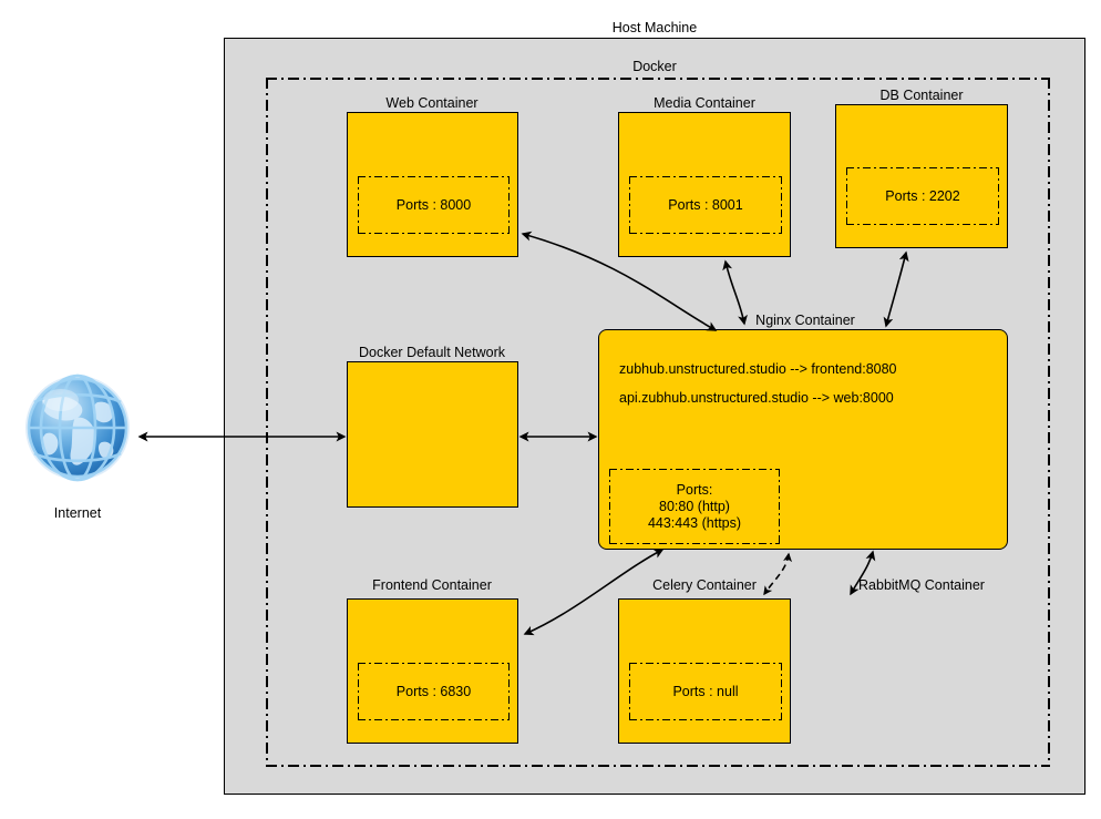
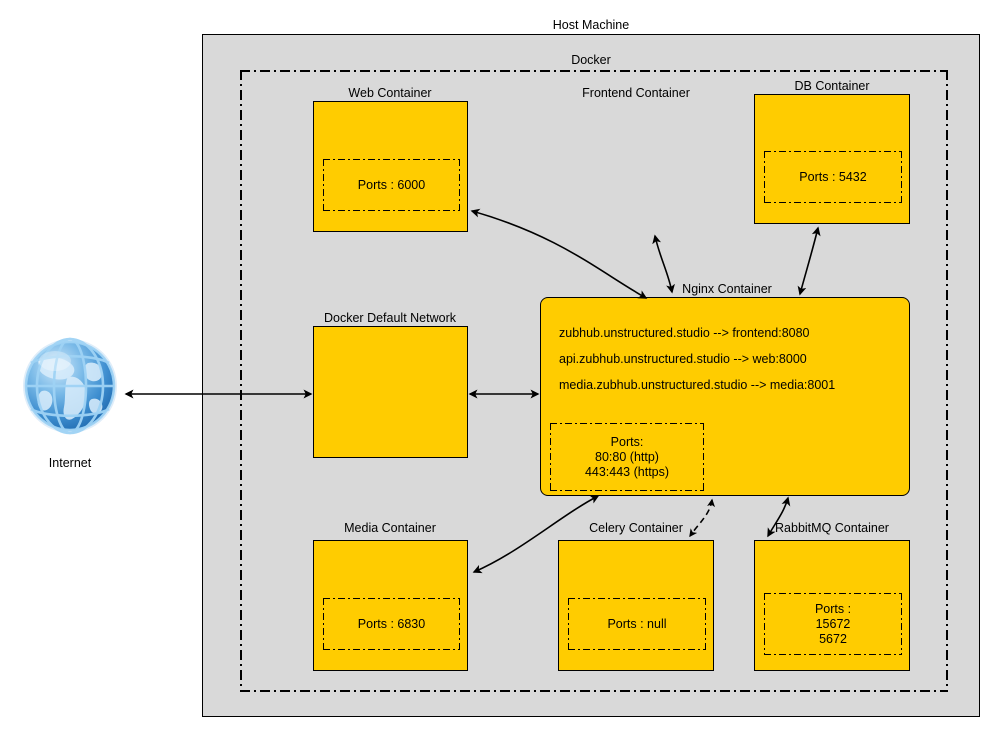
  Host Machine
  Docker
  Web Container
- Ports : 8000
+ Ports : 6000
- Media Container
+ Frontend Container
- Ports : 8001
  DB Container
- Ports : 2202
+ Ports : 5432
  Docker Default Network
  Nginx Container
  zubhub.unstructured.studio --> frontend:8080
  api.zubhub.unstructured.studio --> web:8000
+ media.zubhub.unstructured.studio --> media:8001
  Ports:
  80:80 (http)
  443:443 (https)
- Frontend Container
+ Media Container
  Ports : 6830
  Celery Container
  Ports : null
  RabbitMQ Container
+ Ports :
+ 15672
+ 5672
  Internet
